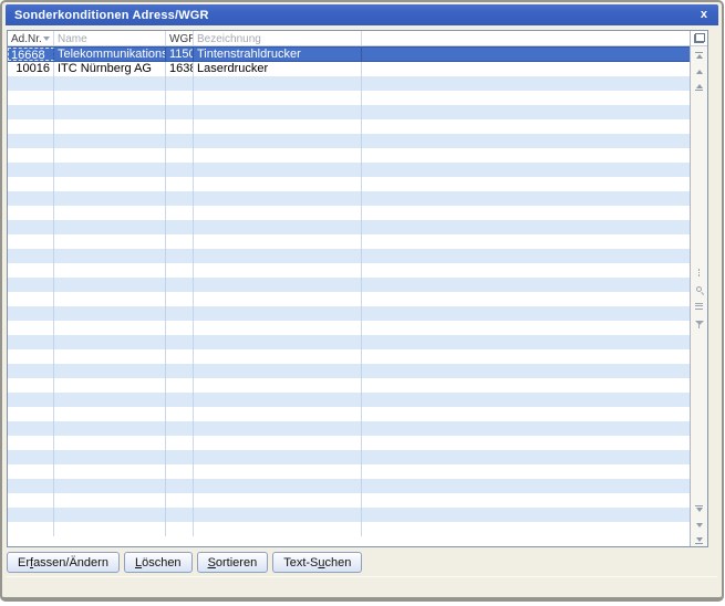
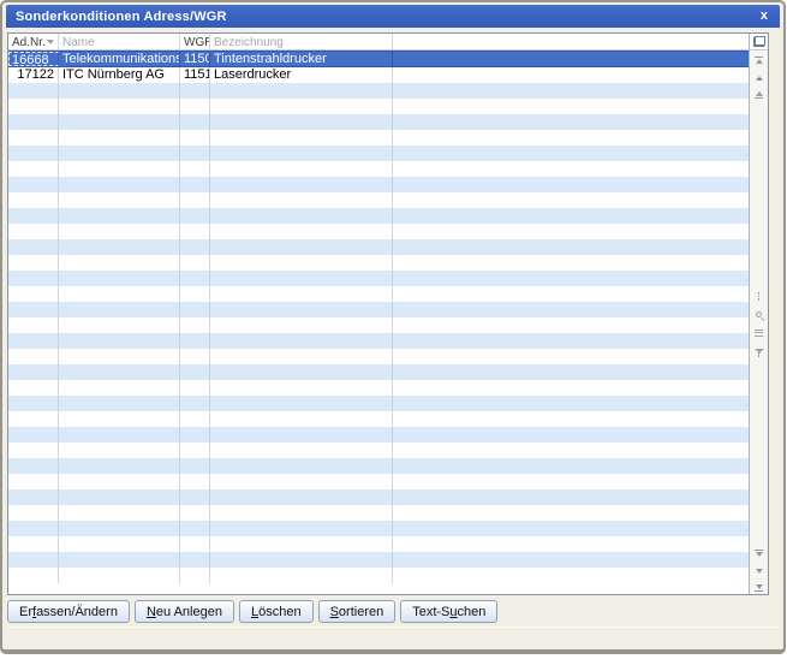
  Sonderkonditionen Adress/WGR
  x
  Ad.Nr.
  Name
  WGR
  Bezeichnung
  16668
  Telekommunikations
  1150
  Tintenstrahldrucker
- 10016
+ 17122
  ITC Nürnberg AG
- 1638
+ 1151
  Laserdrucker
  Er
  f
  assen/Ändern
+ N
+ eu Anlegen
  L
  öschen
  S
  ortieren
  Text-S
  u
  chen
